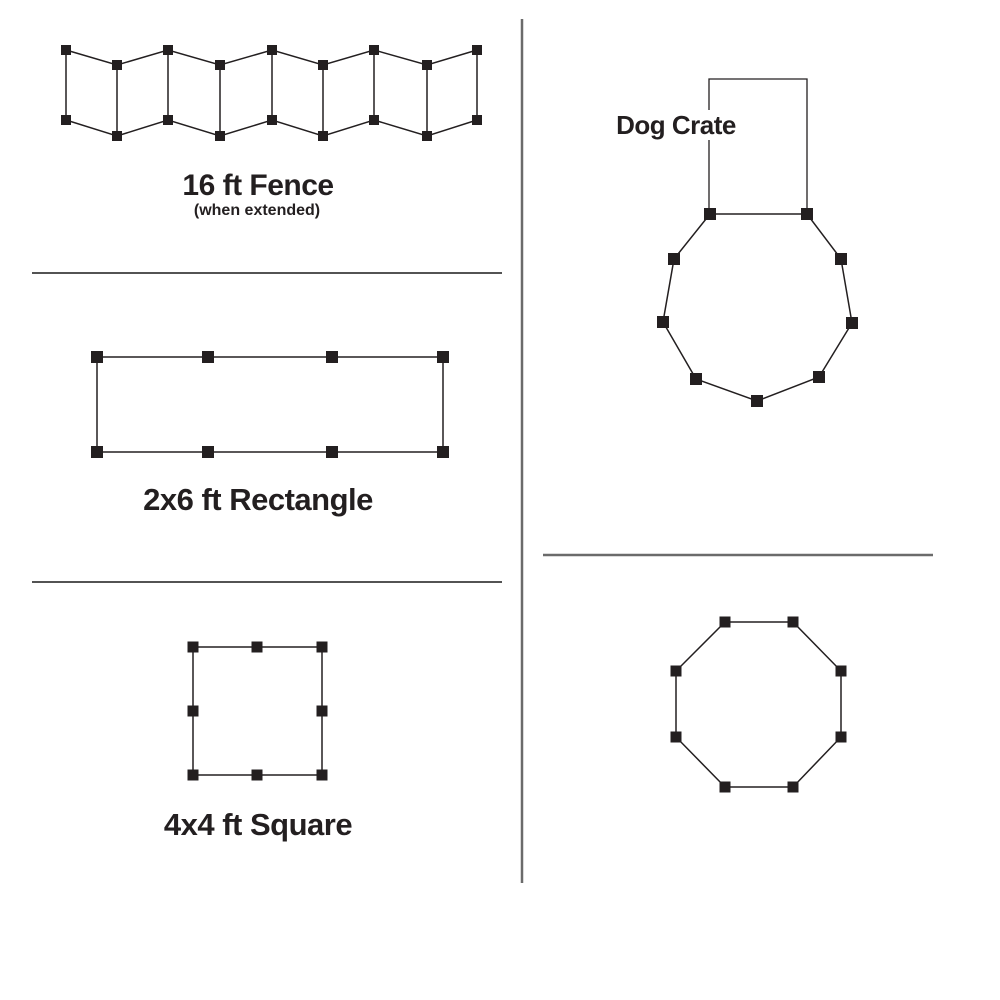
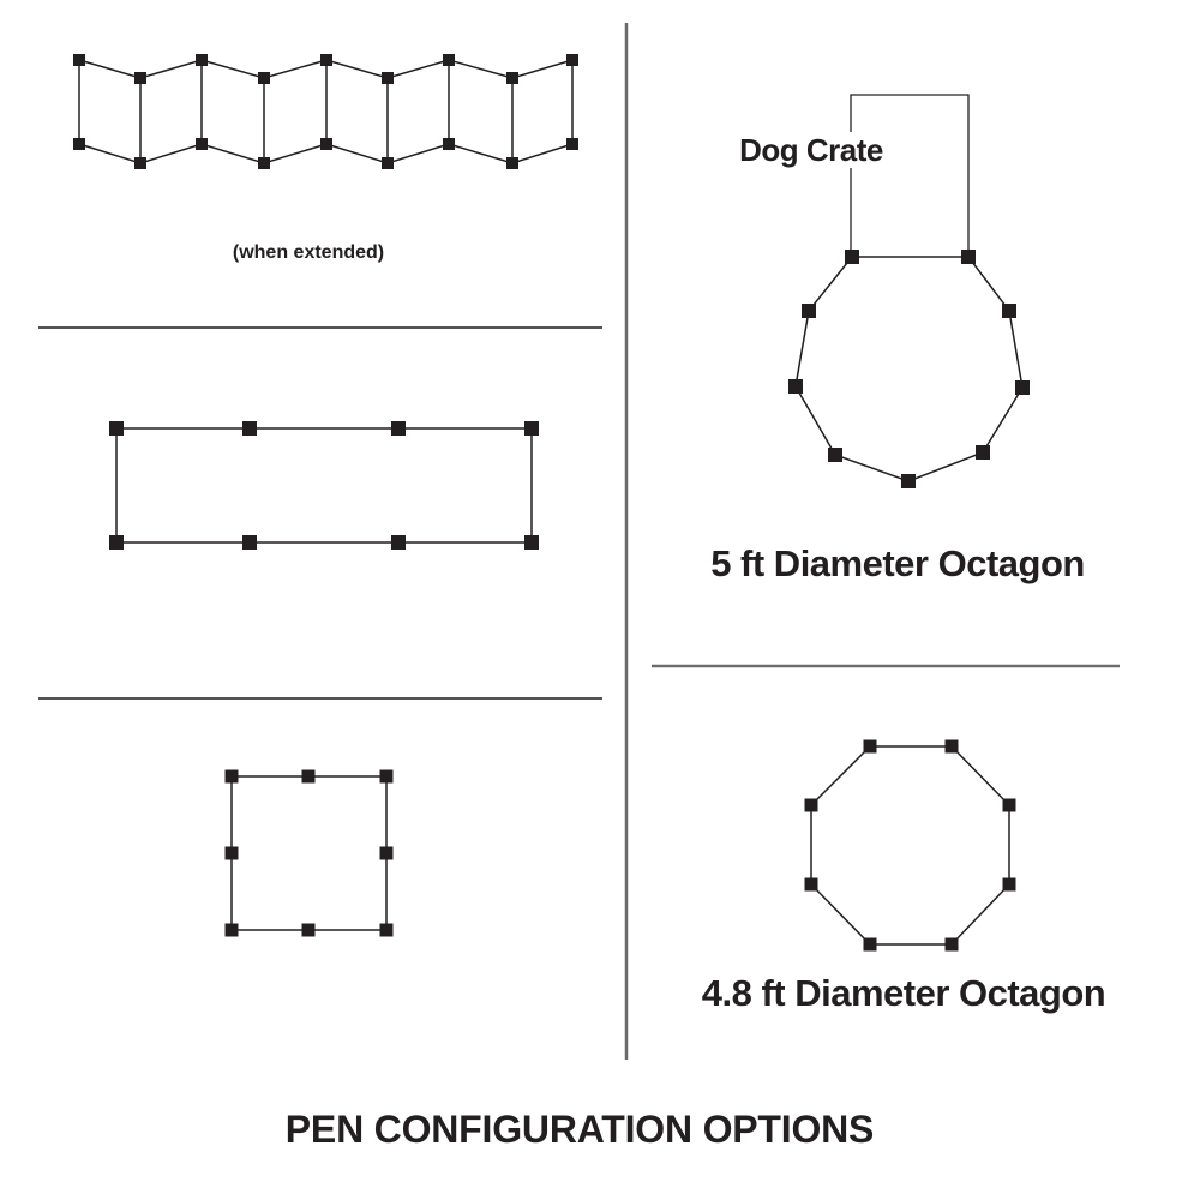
- 16 ft Fence
  (when extended)
- 2x6 ft Rectangle
- 4x4 ft Square
  Dog Crate
+ 5 ft Diameter Octagon
+ 4.8 ft Diameter Octagon
+ PEN CONFIGURATION OPTIONS
